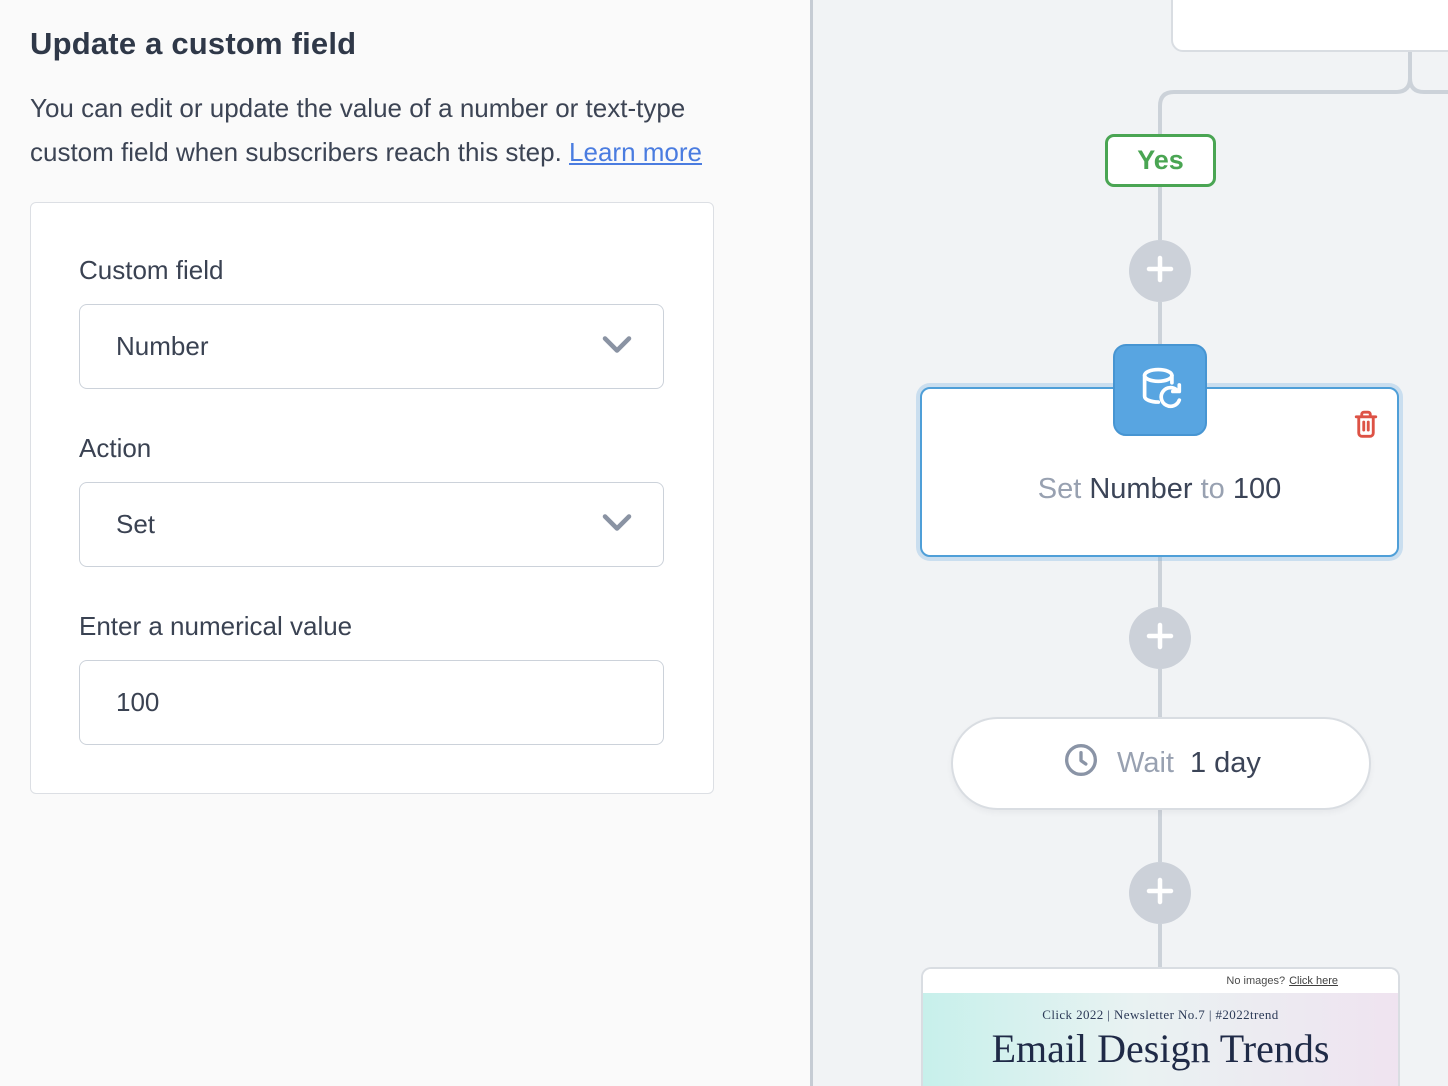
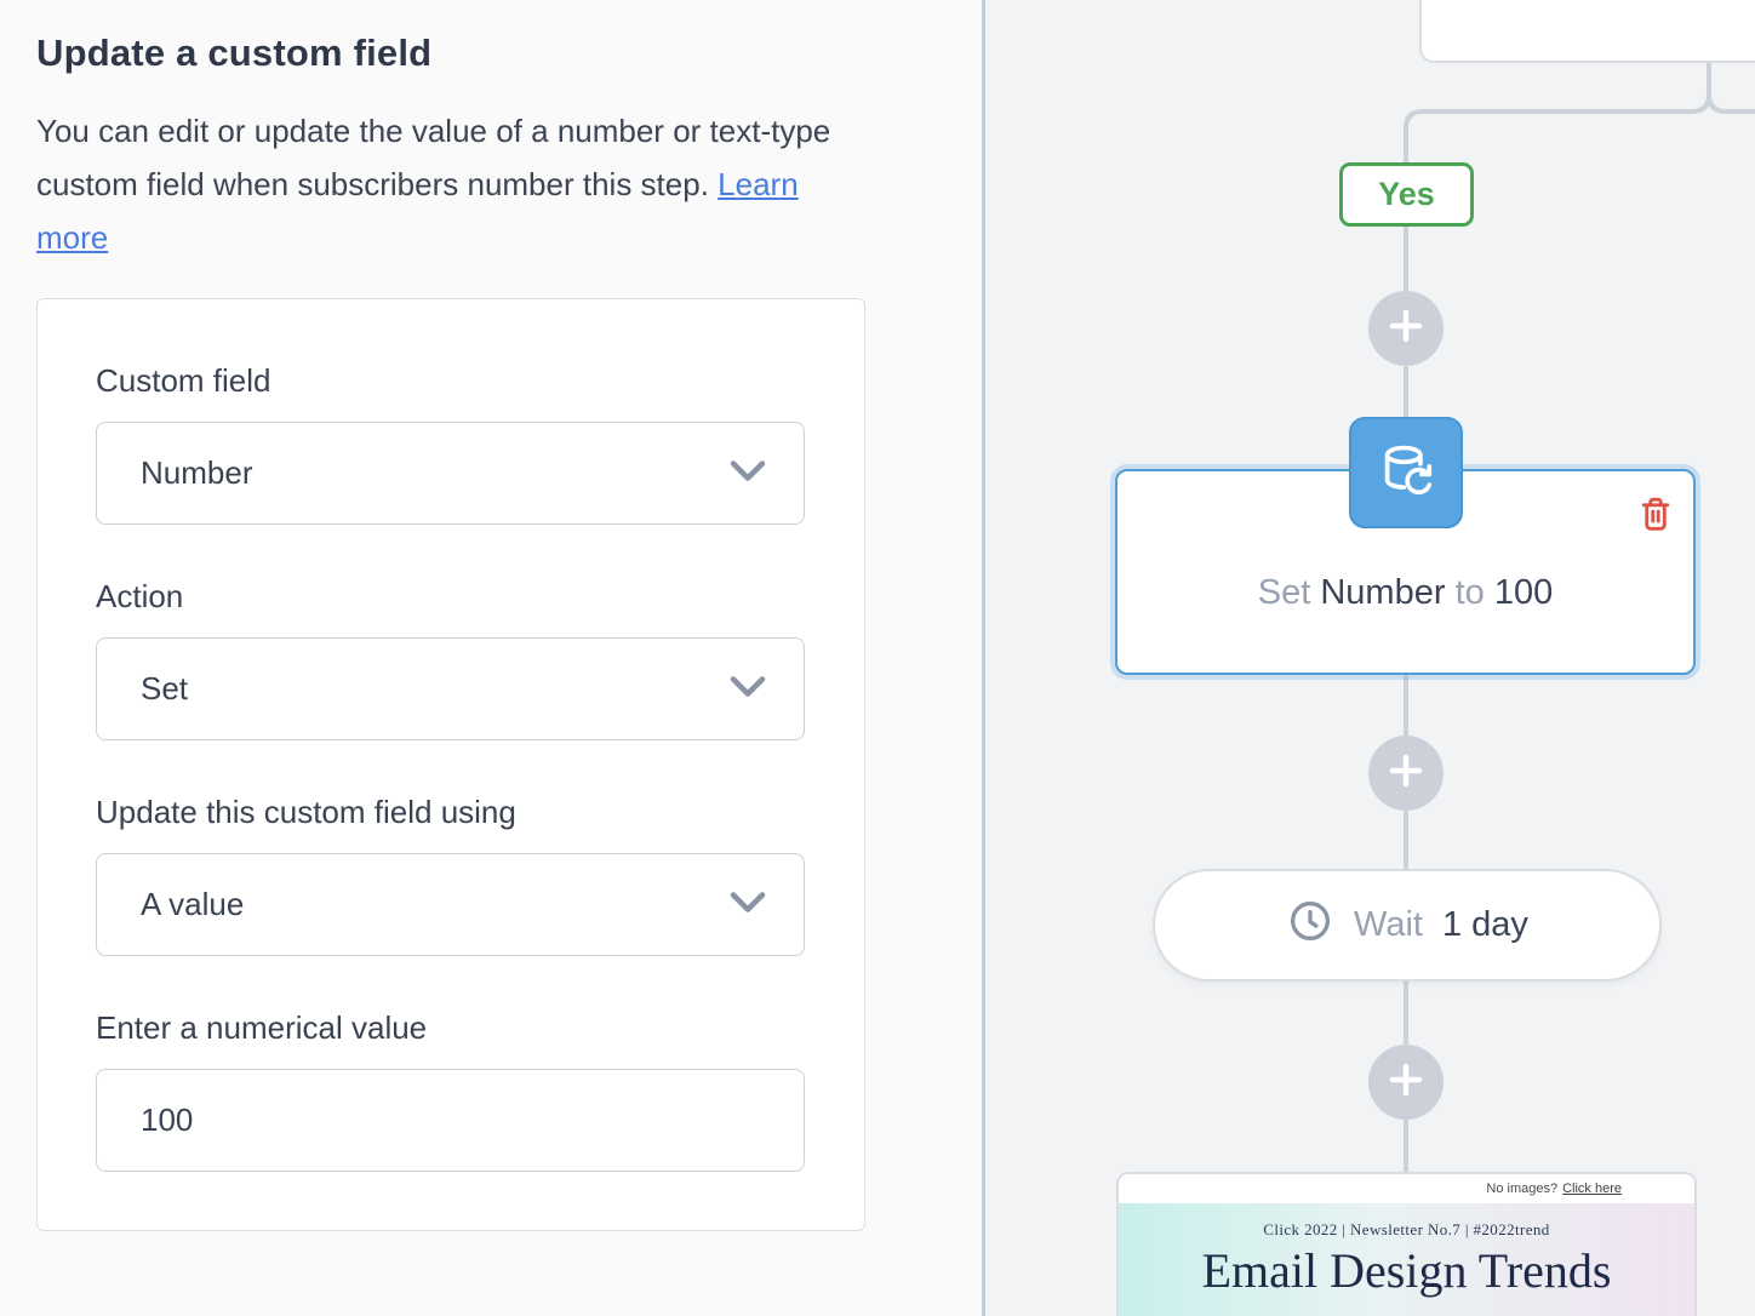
  Update a custom field
- You can edit or update the value of a number or text-type custom field when subscribers reach this step. Learn more
+ You can edit or update the value of a number or text-type custom field when subscribers number this step. Learn more
  Custom field
  Number
  Action
  Set
+ Update this custom field using
+ A value
  Enter a numerical value
  100
  Yes
  Set Number to 100
  Wait
  1 day
  No images?
  Click here
  Click 2022 | Newsletter No.7 | #2022trend
  Email Design Trends
